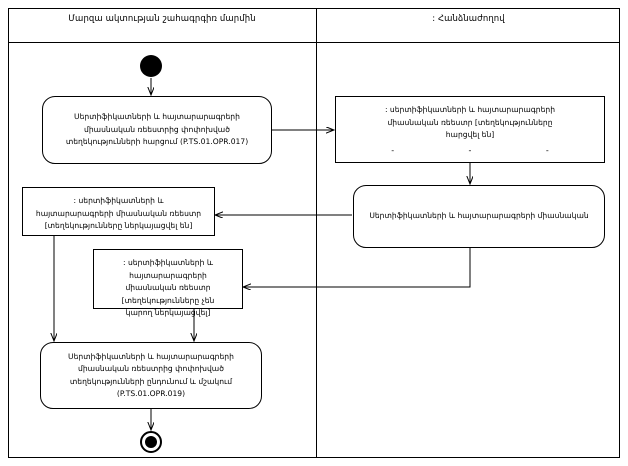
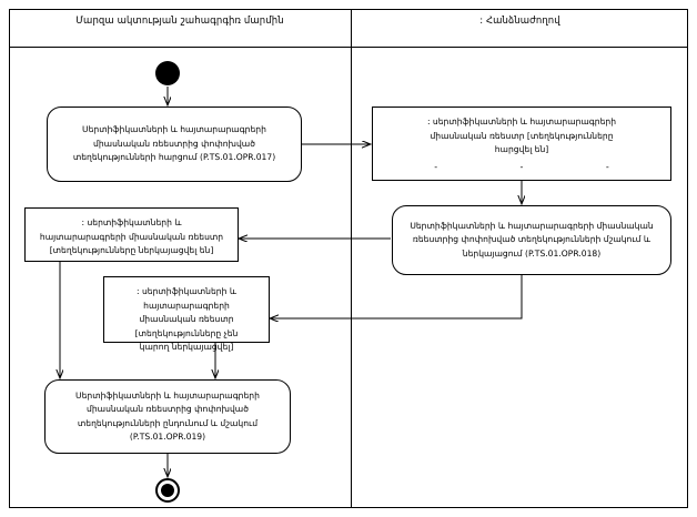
  Մարզա ակտության շահագրգիռ մարմին
  : Հանձնաժողով
  Սերտիֆիկատների և հայտարարագրերի
  միասնական ռեեստրից փոփոխված
  տեղեկությունների հարցում (P.TS.01.OPR.017)
  : սերտիֆիկատների և հայտարարագրերի
  միասնական ռեեստր [տեղեկությունները
  հարցվել են]
  -
  -
  -
  Սերտիֆիկատների և հայտարարագրերի միասնական
+ ռեեստրից փոփոխված տեղեկությունների մշակում և
+ ներկայացում (P.TS.01.OPR.018)
  : սերտիֆիկատների և
  հայտարարագրերի միասնական ռեեստր
  [տեղեկությունները ներկայացվել են]
  : սերտիֆիկատների և հայտարարագրերի
  միասնական ռեեստր [տեղեկությունները չեն
  կարող ներկայացվել]
  Սերտիֆիկատների և հայտարարագրերի
  միասնական ռեեստրից փոփոխված
  տեղեկությունների ընդունում և մշակում
  (P.TS.01.OPR.019)
